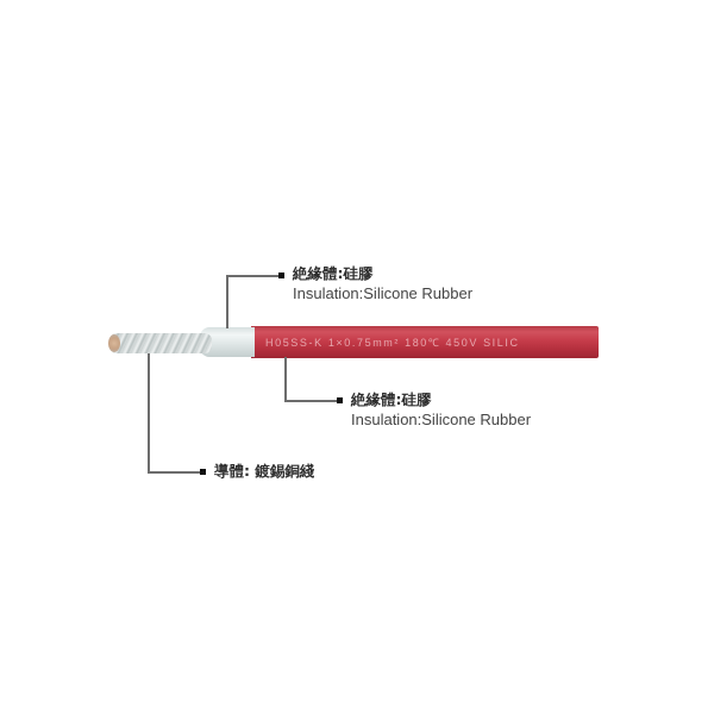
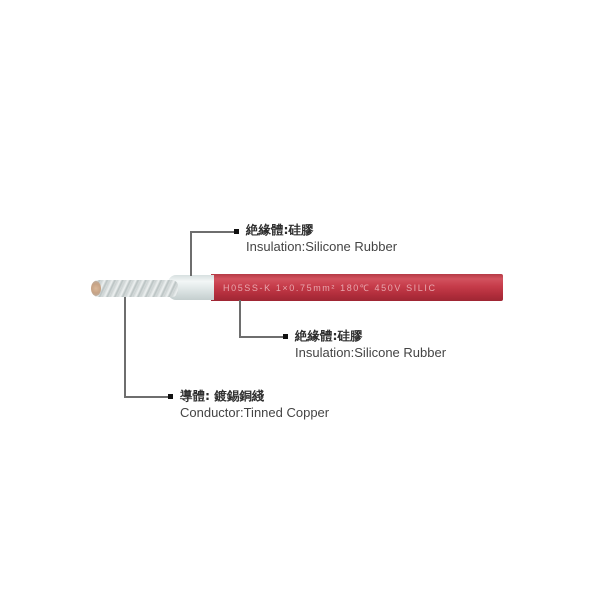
  H05SS-K 1×0.75mm² 180℃ 450V SILIC
  絶緣體:硅膠
  Insulation:Silicone Rubber
  絶緣體:硅膠
  Insulation:Silicone Rubber
  導體: 鍍錫銅綫
+ Conductor:Tinned Copper
